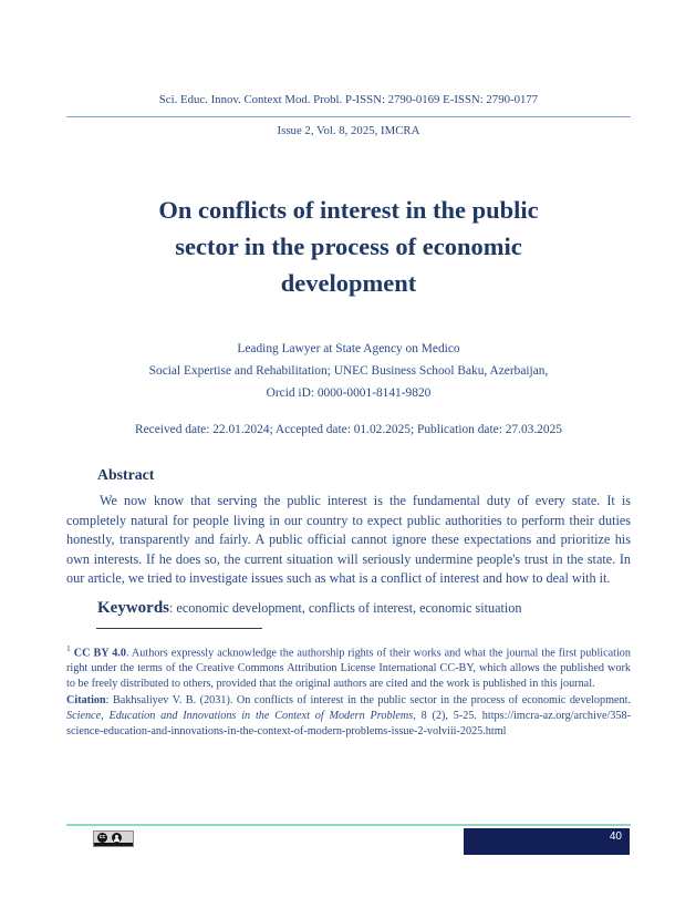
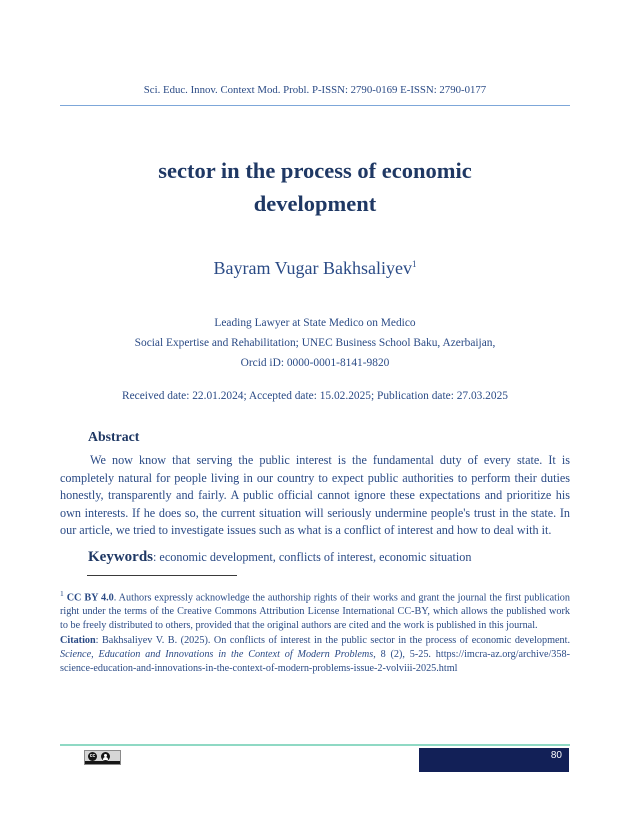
  Sci. Educ. Innov. Context Mod. Probl. P-ISSN: 2790-0169 E-ISSN: 2790-0177
- Issue 2, Vol. 8, 2025, IMCRA
- On conflicts of interest in the public
  sector in the process of economic
  development
+ Bayram Vugar Bakhsaliyev1
- Leading Lawyer at State Agency on Medico
+ Leading Lawyer at State Medico on Medico
  Social Expertise and Rehabilitation; UNEC Business School Baku, Azerbaijan,
  Orcid iD: 0000-0001-8141-9820
- Received date: 22.01.2024; Accepted date: 01.02.2025; Publication date: 27.03.2025
+ Received date: 22.01.2024; Accepted date: 15.02.2025; Publication date: 27.03.2025
  Abstract
  We now know that serving the public interest is the fundamental duty of every state. It is completely natural for people living in our country to expect public authorities to perform their duties honestly, transparently and fairly. A public official cannot ignore these expectations and prioritize his own interests. If he does so, the current situation will seriously undermine people's trust in the state. In our article, we tried to investigate issues such as what is a conflict of interest and how to deal with it.
  Keywords: economic development, conflicts of interest, economic situation
- 1 CC BY 4.0. Authors expressly acknowledge the authorship rights of their works and what the journal the first publication right under the terms of the Creative Commons Attribution License International CC-BY, which allows the published work to be freely distributed to others, provided that the original authors are cited and the work is published in this journal.
+ 1 CC BY 4.0. Authors expressly acknowledge the authorship rights of their works and grant the journal the first publication right under the terms of the Creative Commons Attribution License International CC-BY, which allows the published work to be freely distributed to others, provided that the original authors are cited and the work is published in this journal.
- Citation: Bakhsaliyev V. B. (2031). On conflicts of interest in the public sector in the process of economic development. Science, Education and Innovations in the Context of Modern Problems, 8 (2), 5-25. https://imcra-az.org/archive/358-science-education-and-innovations-in-the-context-of-modern-problems-issue-2-volviii-2025.html
+ Citation: Bakhsaliyev V. B. (2025). On conflicts of interest in the public sector in the process of economic development. Science, Education and Innovations in the Context of Modern Problems, 8 (2), 5-25. https://imcra-az.org/archive/358-science-education-and-innovations-in-the-context-of-modern-problems-issue-2-volviii-2025.html
- 40
+ 80
